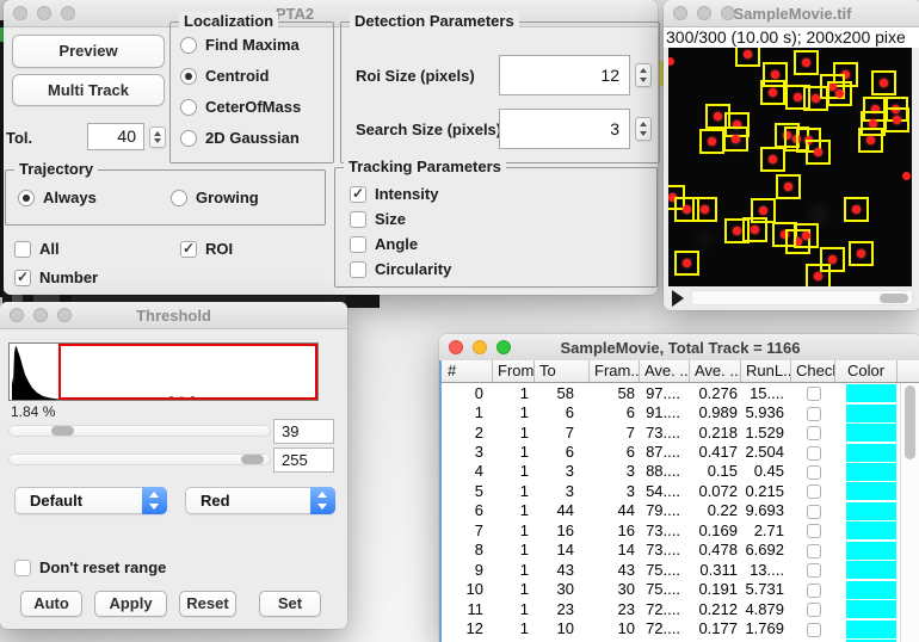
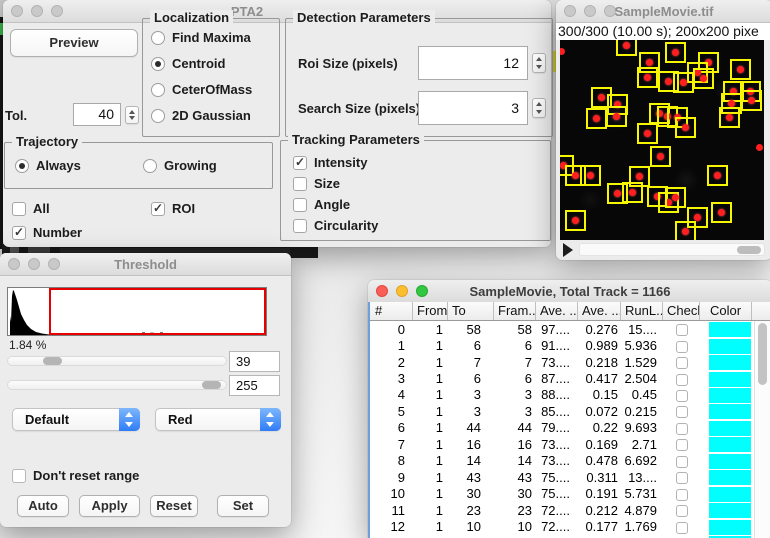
  PTA2
  Preview
- Multi Track
  Tol.
  40
  Localization
  Find Maxima
  Centroid
  CeterOfMass
  2D Gaussian
  Detection Parameters
  Roi Size (pixels)
  12
  Search Size (pixels
  3
  Trajectory
  Always
  Growing
  All
  ROI
  Number
  Tracking Parameters
  Intensity
  Size
  Angle
  Circularity
  SampleMovie.tif
  300/300 (10.00 s); 200x200 pixe
  Threshold
  1.84 %
  39
  255
  Default
  Red
  Don't reset range
  Auto
  Apply
  Reset
  Set
  SampleMovie, Total Track = 1166
  #
  From
  To
  Fram..
  Ave. ..
  Ave. ...
  RunL..
  Chec
  Color
  0
  1
  58
  58
  97....
  0.276
  15....
  1
  1
  6
  6
  91....
  0.989
  5.936
  2
  1
  7
  7
  73....
  0.218
  1.529
  3
  1
  6
  6
  87....
  0.417
  2.504
  4
  1
  3
  3
  88....
  0.15
  0.45
  5
  1
  3
  3
- 54....
+ 85....
  0.072
  0.215
  6
  1
  44
  44
  79....
  0.22
  9.693
  7
  1
  16
  16
  73....
  0.169
  2.71
  8
  1
  14
  14
  73....
  0.478
  6.692
  9
  1
  43
  43
  75....
  0.311
  13....
  10
  1
  30
  30
  75....
  0.191
  5.731
  11
  1
  23
  23
  72....
  0.212
  4.879
  12
  1
  10
  10
  72....
  0.177
  1.769
